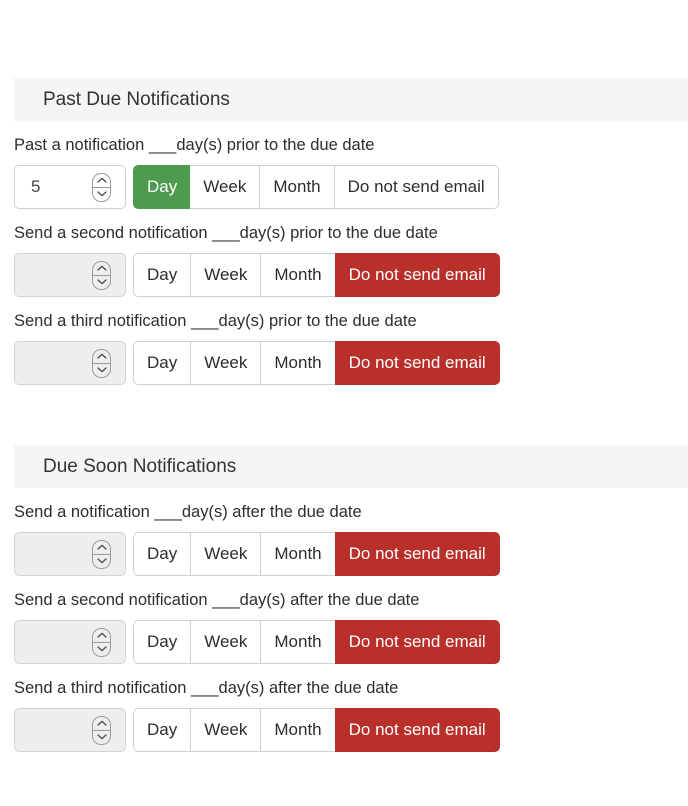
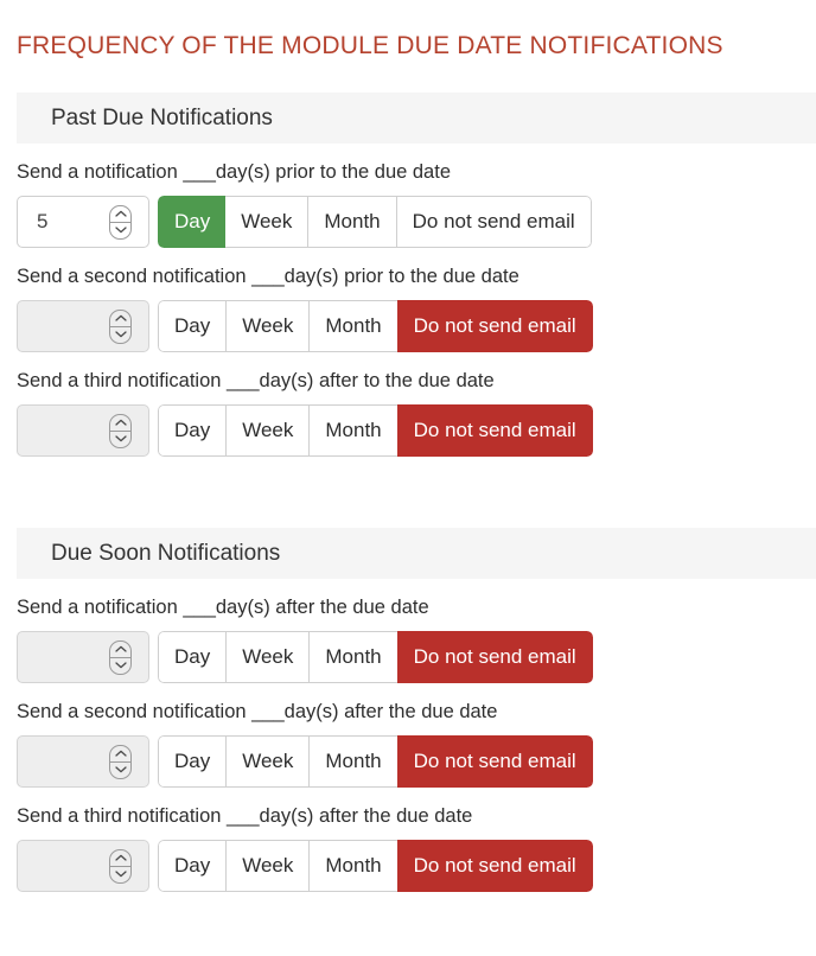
+ FREQUENCY OF THE MODULE DUE DATE NOTIFICATIONS
  Past Due Notifications
- Past a notification ___day(s) prior to the due date
+ Send a notification ___day(s) prior to the due date
  5
  Day
  Week
  Month
  Do not send email
  Send a second notification ___day(s) prior to the due date
  Day
  Week
  Month
  Do not send email
- Send a third notification ___day(s) prior to the due date
+ Send a third notification ___day(s) after to the due date
  Day
  Week
  Month
  Do not send email
  Due Soon Notifications
  Send a notification ___day(s) after the due date
  Day
  Week
  Month
  Do not send email
  Send a second notification ___day(s) after the due date
  Day
  Week
  Month
  Do not send email
  Send a third notification ___day(s) after the due date
  Day
  Week
  Month
  Do not send email
